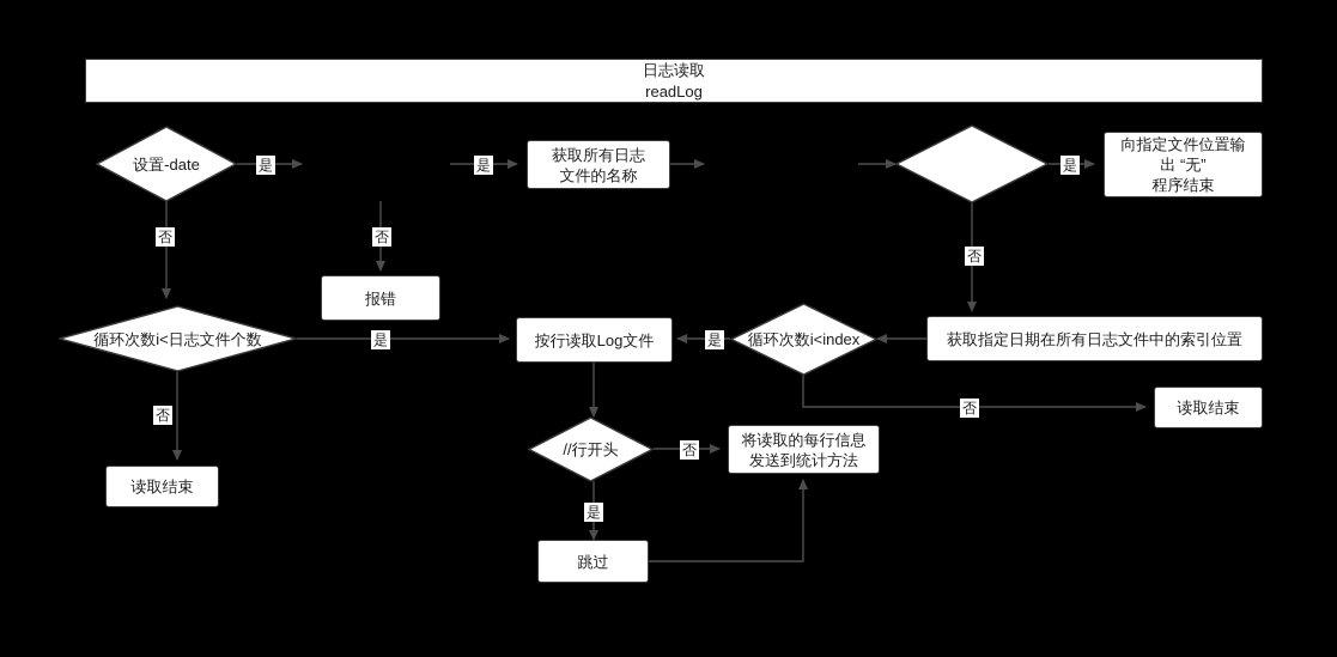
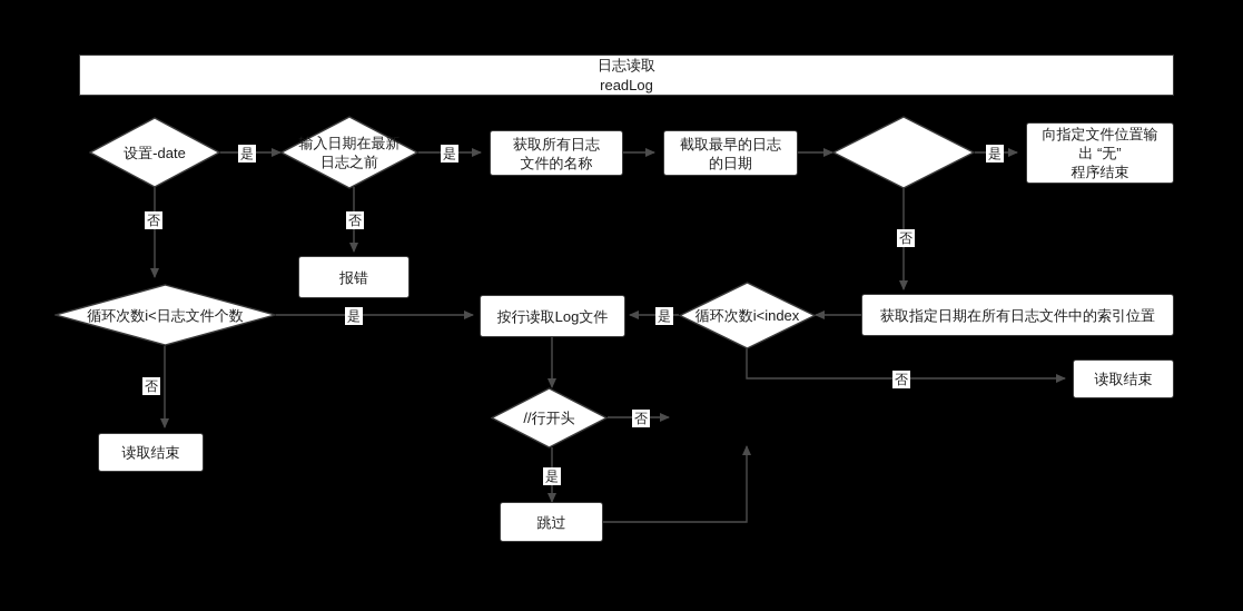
  日志读取
  readLog
  设置-date
+ 输入日期在最新
+ 日志之前
  获取所有日志
  文件的名称
+ 截取最早的日志
+ 的日期
  向指定文件位置输
  出 “无”
  程序结束
  报错
  循环次数i<日志文件个数
  按行读取Log文件
  循环次数i<index
  获取指定日期在所有日志文件中的索引位置
  读取结束
  //行开头
- 将读取的每行信息
- 发送到统计方法
  读取结束
  跳过
  是
  否
  是
  否
  是
  否
  是
  否
  是
  否
  否
  是
